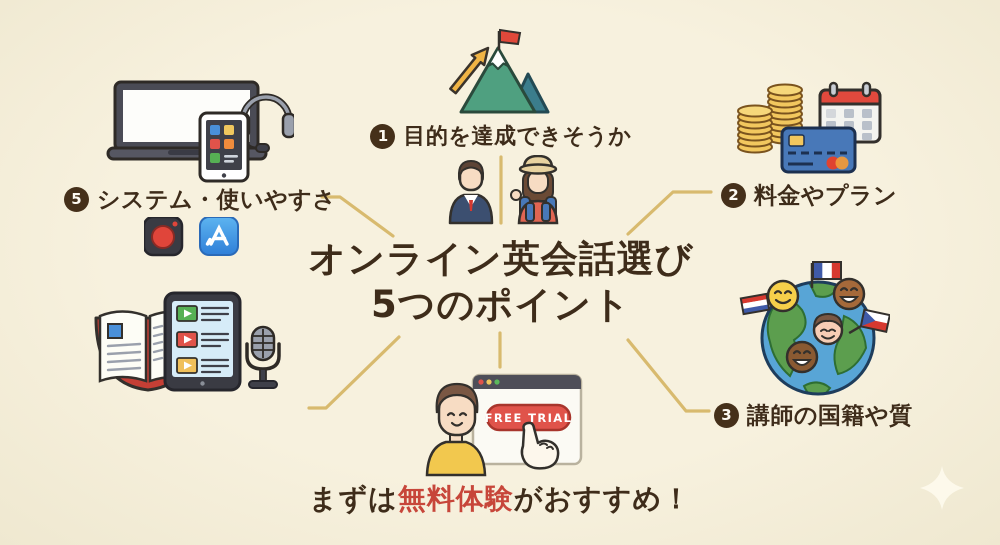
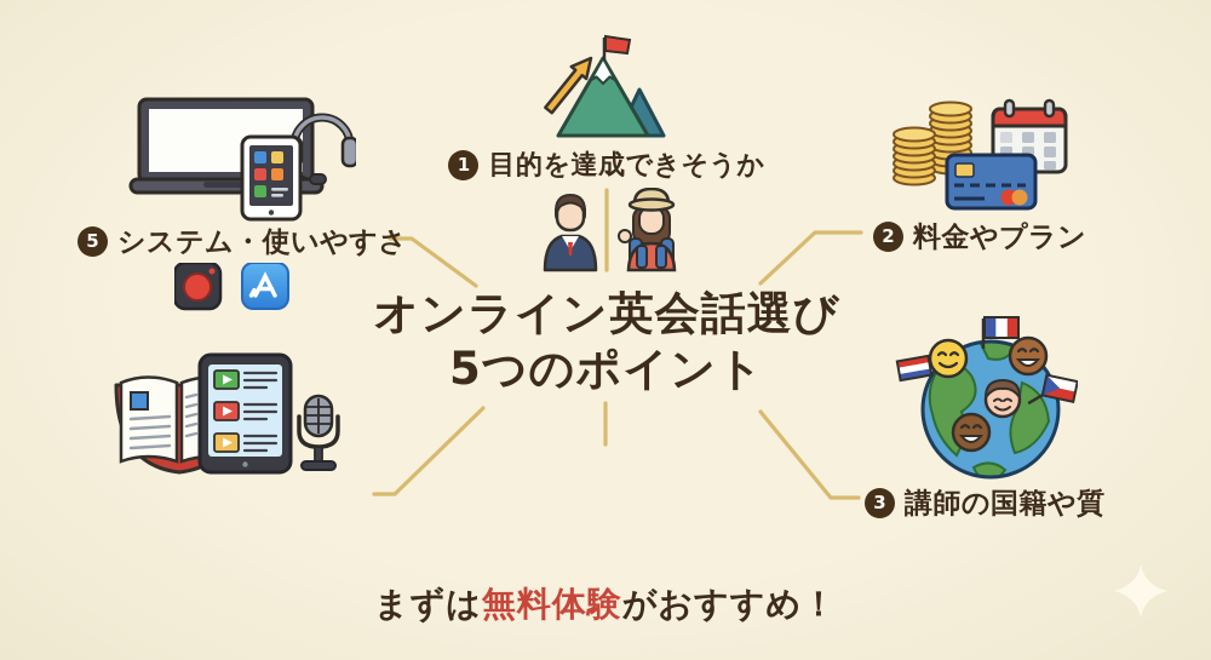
  1
  目的を達成できそうか
  2
  料金やプラン
  3
  講師の国籍や質
  5
  システム・使いやすさ
  オンライン英会話選び
  5つのポイント
- FREE TRIAL
  まずは無料体験がおすすめ！
